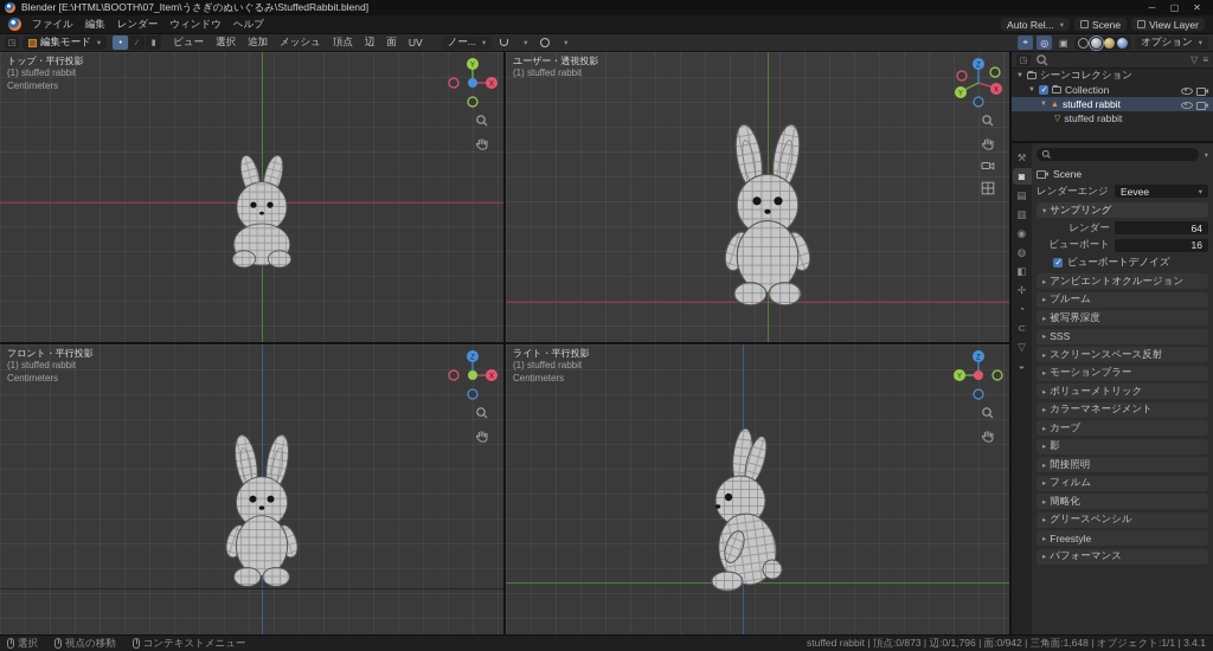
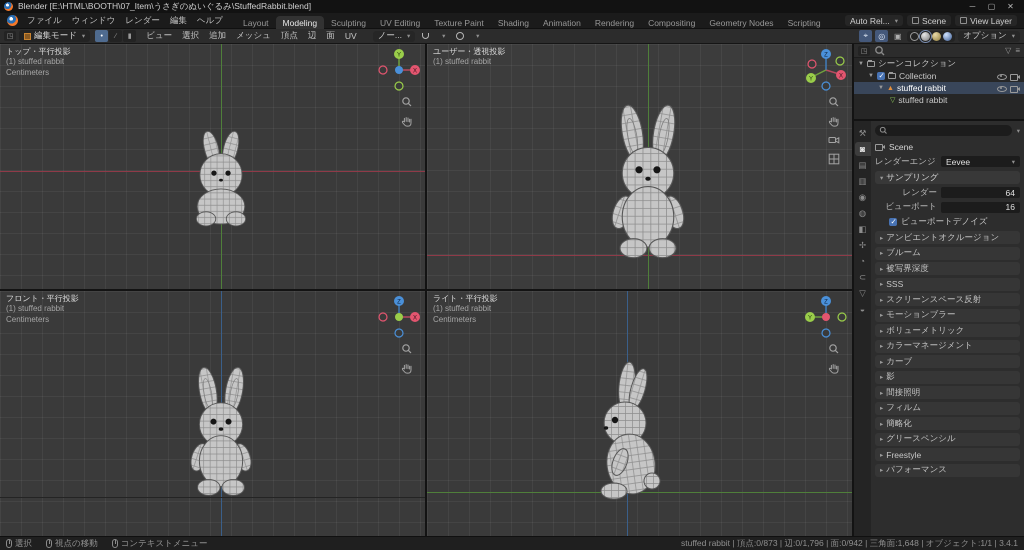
  Blender [E:\HTML\BOOTH\07_Item\うさぎのぬいぐるみ\StuffedRabbit.blend]
  ファイル
- 編集
+ ウィンドウ
  レンダー
- ウィンドウ
+ 編集
  ヘルプ
+ Layout
+ Modeling
+ Sculpting
+ UV Editing
+ Texture Paint
+ Shading
+ Animation
+ Rendering
+ Compositing
+ Geometry Nodes
+ Scripting
  Auto Rel...
  Scene
  View Layer
  編集モード
  ビュー
  選択
  追加
  メッシュ
  頂点
  辺
  面
  UV
  ノー...
  ⌖
  ◎
  ▣
  オプション
  トップ・平行投影
  (1) stuffed rabbit
  Centimeters
  ユーザー・透視投影
  (1) stuffed rabbit
  フロント・平行投影
  (1) stuffed rabbit
  Centimeters
  ライト・平行投影
  (1) stuffed rabbit
  Centimeters
  ▽
  ≡
  シーンコレクション
  Collection
  stuffed rabbit
  stuffed rabbit
  ⚒
  ◙
  ▤
  ▥
  ◉
  ◍
  ◧
  ✢
  ◔
  ⊂
  ▽
  ◒
  Scene
  レンダーエンジ
  Eevee
  サンプリング
  レンダー
  64
  ビューポート
  16
  ビューポートデノイズ
  アンビエントオクルージョン
  ブルーム
  被写界深度
  SSS
  スクリーンスペース反射
  モーションブラー
  ボリューメトリック
  カラーマネージメント
  カーブ
  影
  間接照明
  フィルム
  簡略化
  グリースペンシル
  Freestyle
  パフォーマンス
  選択
  視点の移動
  コンテキストメニュー
  stuffed rabbit | 頂点:0/873 | 辺:0/1,796 | 面:0/942 | 三角面:1,648 | オブジェクト:1/1 | 3.4.1
